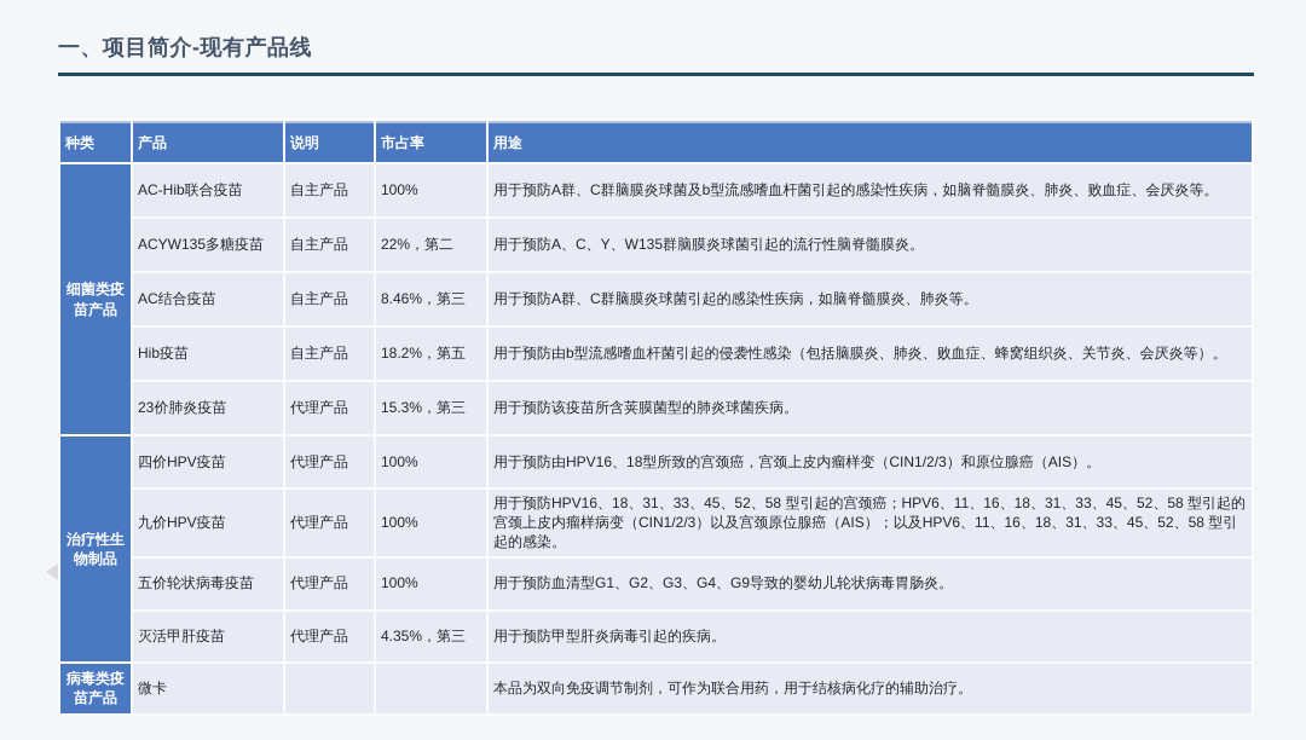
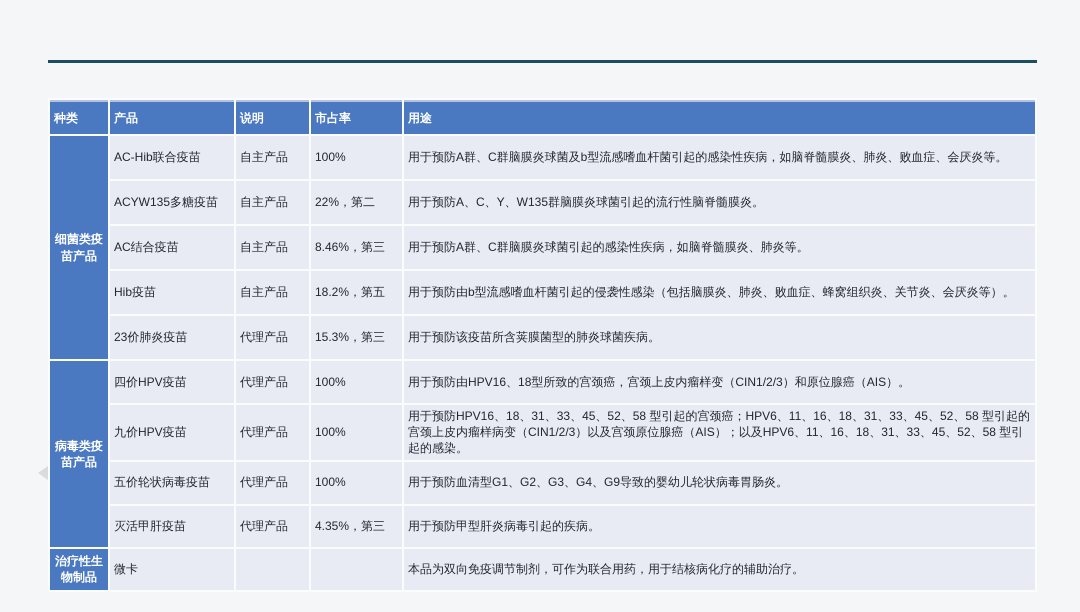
- 一、项目简介-现有产品线
  种类	产品	说明	市占率	用途
  细菌类疫苗产品	AC-Hib联合疫苗	自主产品	100%	用于预防A群、C群脑膜炎球菌及b型流感嗜血杆菌引起的感染性疾病，如脑脊髓膜炎、肺炎、败血症、会厌炎等。
  ACYW135多糖疫苗	自主产品	22%，第二	用于预防A、C、Y、W135群脑膜炎球菌引起的流行性脑脊髓膜炎。
  AC结合疫苗	自主产品	8.46%，第三	用于预防A群、C群脑膜炎球菌引起的感染性疾病，如脑脊髓膜炎、肺炎等。
  Hib疫苗	自主产品	18.2%，第五	用于预防由b型流感嗜血杆菌引起的侵袭性感染（包括脑膜炎、肺炎、败血症、蜂窝组织炎、关节炎、会厌炎等）。
  23价肺炎疫苗	代理产品	15.3%，第三	用于预防该疫苗所含荚膜菌型的肺炎球菌疾病。
- 治疗性生物制品	四价HPV疫苗	代理产品	100%	用于预防由HPV16、18型所致的宫颈癌，宫颈上皮内瘤样变（CIN1/2/3）和原位腺癌（AIS）。
+ 病毒类疫苗产品	四价HPV疫苗	代理产品	100%	用于预防由HPV16、18型所致的宫颈癌，宫颈上皮内瘤样变（CIN1/2/3）和原位腺癌（AIS）。
  九价HPV疫苗	代理产品	100%	用于预防HPV16、18、31、33、45、52、58 型引起的宫颈癌；HPV6、11、16、18、31、33、45、52、58 型引起的宫颈上皮内瘤样病变（CIN1/2/3）以及宫颈原位腺癌（AIS）；以及HPV6、11、16、18、31、33、45、52、58 型引起的感染。
  五价轮状病毒疫苗	代理产品	100%	用于预防血清型G1、G2、G3、G4、G9导致的婴幼儿轮状病毒胃肠炎。
  灭活甲肝疫苗	代理产品	4.35%，第三	用于预防甲型肝炎病毒引起的疾病。
- 病毒类疫苗产品	微卡			本品为双向免疫调节制剂，可作为联合用药，用于结核病化疗的辅助治疗。
+ 治疗性生物制品	微卡			本品为双向免疫调节制剂，可作为联合用药，用于结核病化疗的辅助治疗。
